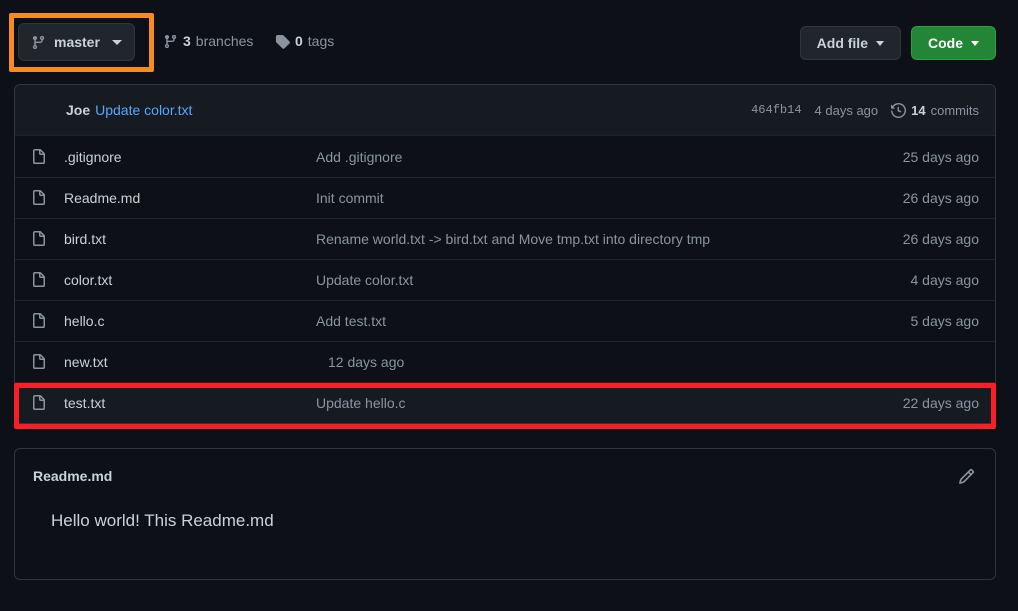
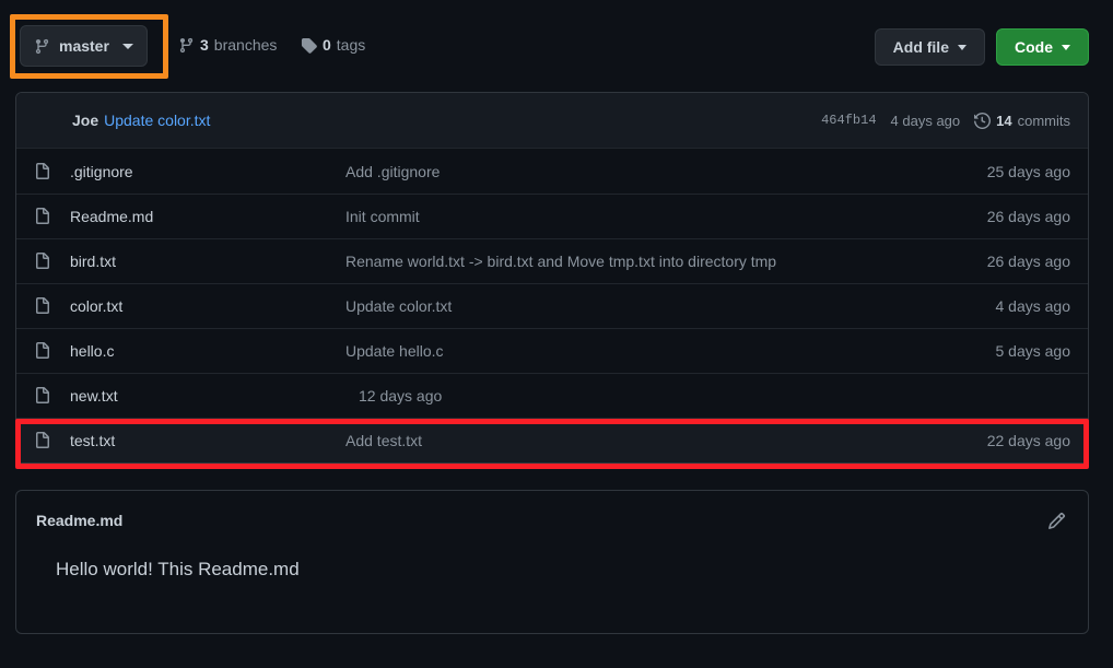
  master
  3
  branches
  0
  tags
  Add file
  Code
  Joe
  Update color.txt
  464fb14
  4 days ago
  14
  commits
  .gitignore
  Add .gitignore
  25 days ago
  Readme.md
  Init commit
  26 days ago
  bird.txt
  Rename world.txt -> bird.txt and Move tmp.txt into directory tmp
  26 days ago
  color.txt
  Update color.txt
  4 days ago
  hello.c
- Add test.txt
+ Update hello.c
  5 days ago
  new.txt
  12 days ago
  test.txt
- Update hello.c
+ Add test.txt
  22 days ago
  Readme.md
  Hello world! This Readme.md
